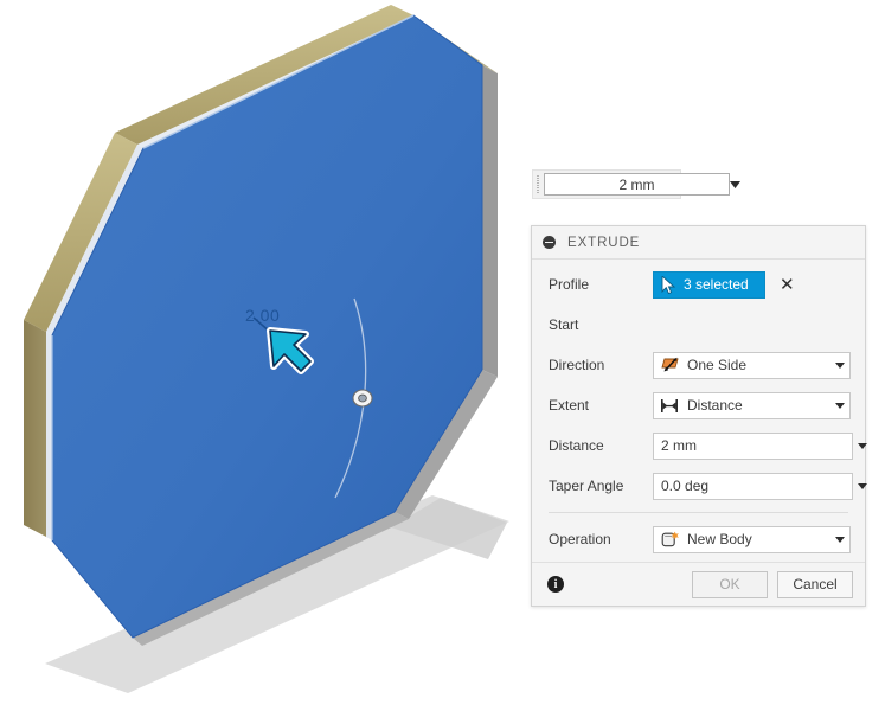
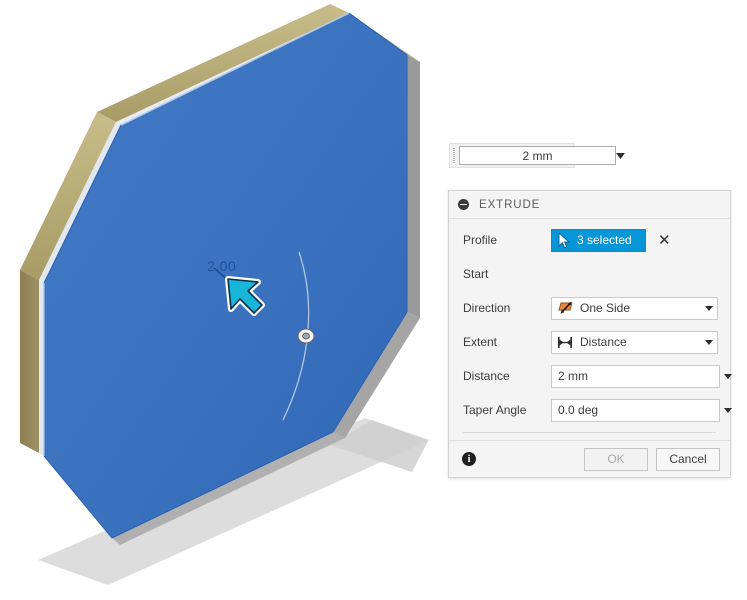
  2.00
  2 mm
  EXTRUDE
  Profile
  3 selected
  ✕
  Start
  Direction
  One Side
  Extent
  Distance
  Distance
  2 mm
  Taper Angle
  0.0 deg
- Operation
- New Body
  i
  OK
  Cancel
